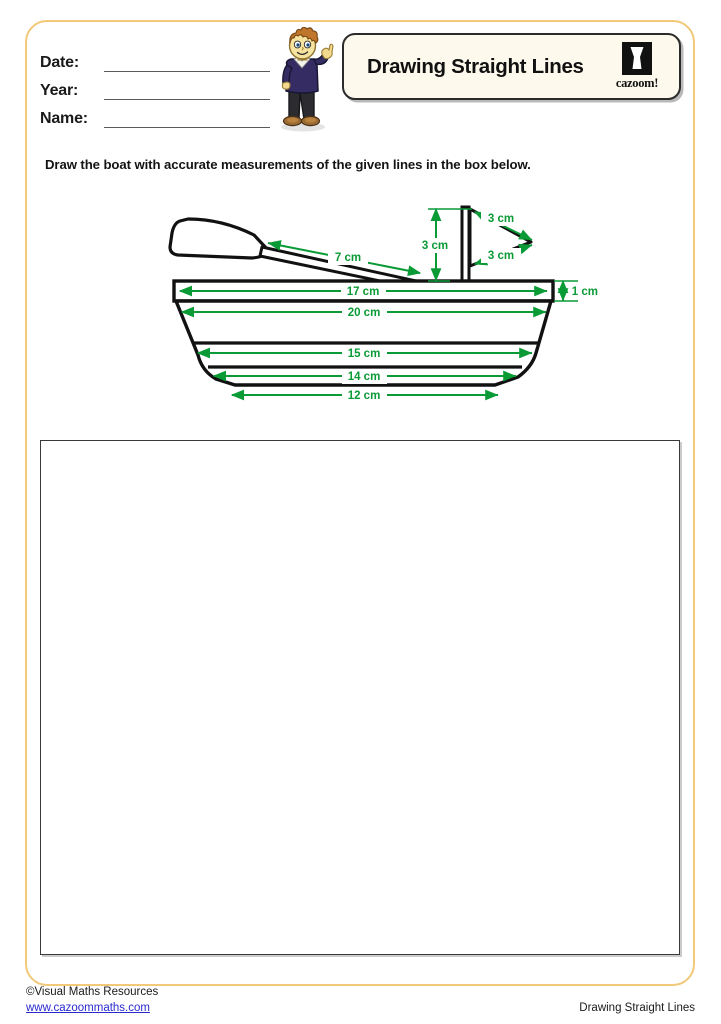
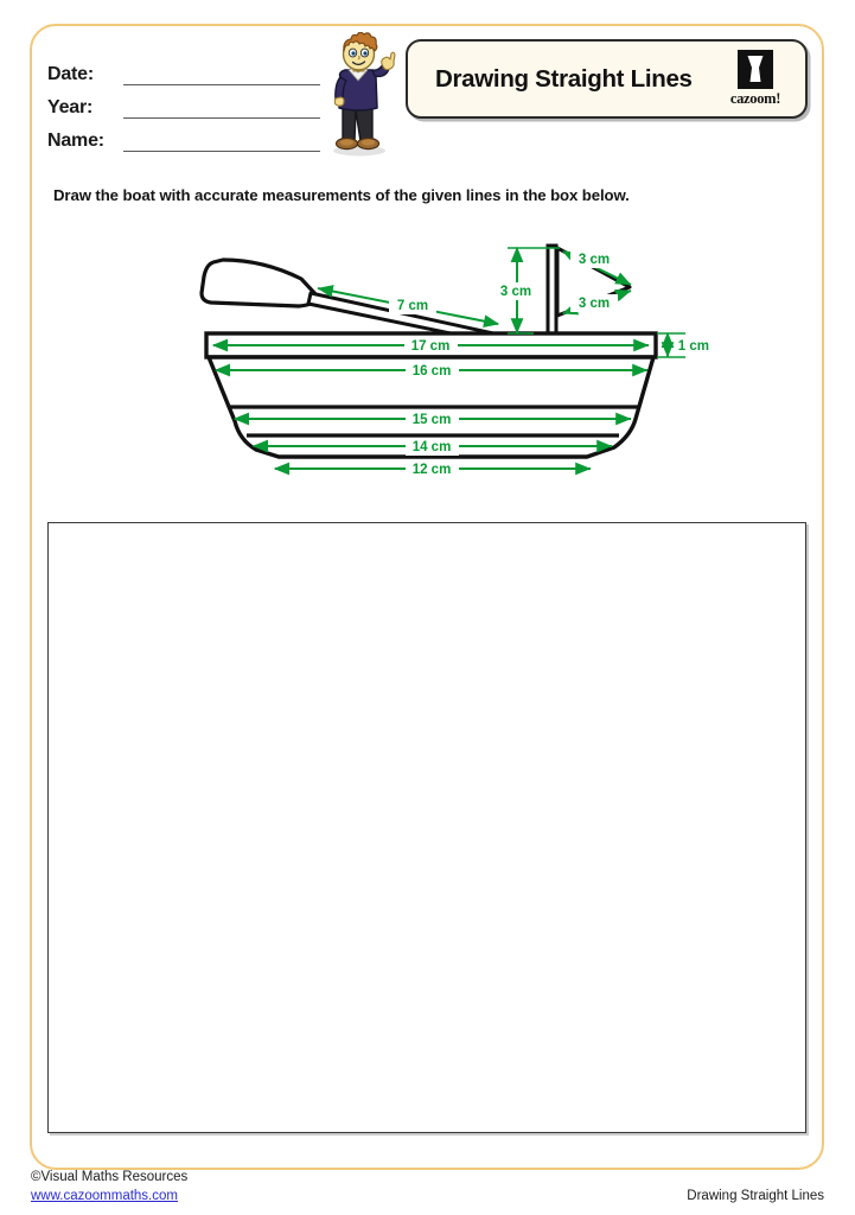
  Date:
  Year:
  Name:
  Drawing Straight Lines
  cazoom!
  Draw the boat with accurate measurements of the given lines in the box below.
  7 cm
  3 cm
  3 cm
  3 cm
  17 cm
  1 cm
- 20 cm
+ 16 cm
  15 cm
  14 cm
  12 cm
  ©Visual Maths Resources
  www.cazoommaths.com
  Drawing Straight Lines
